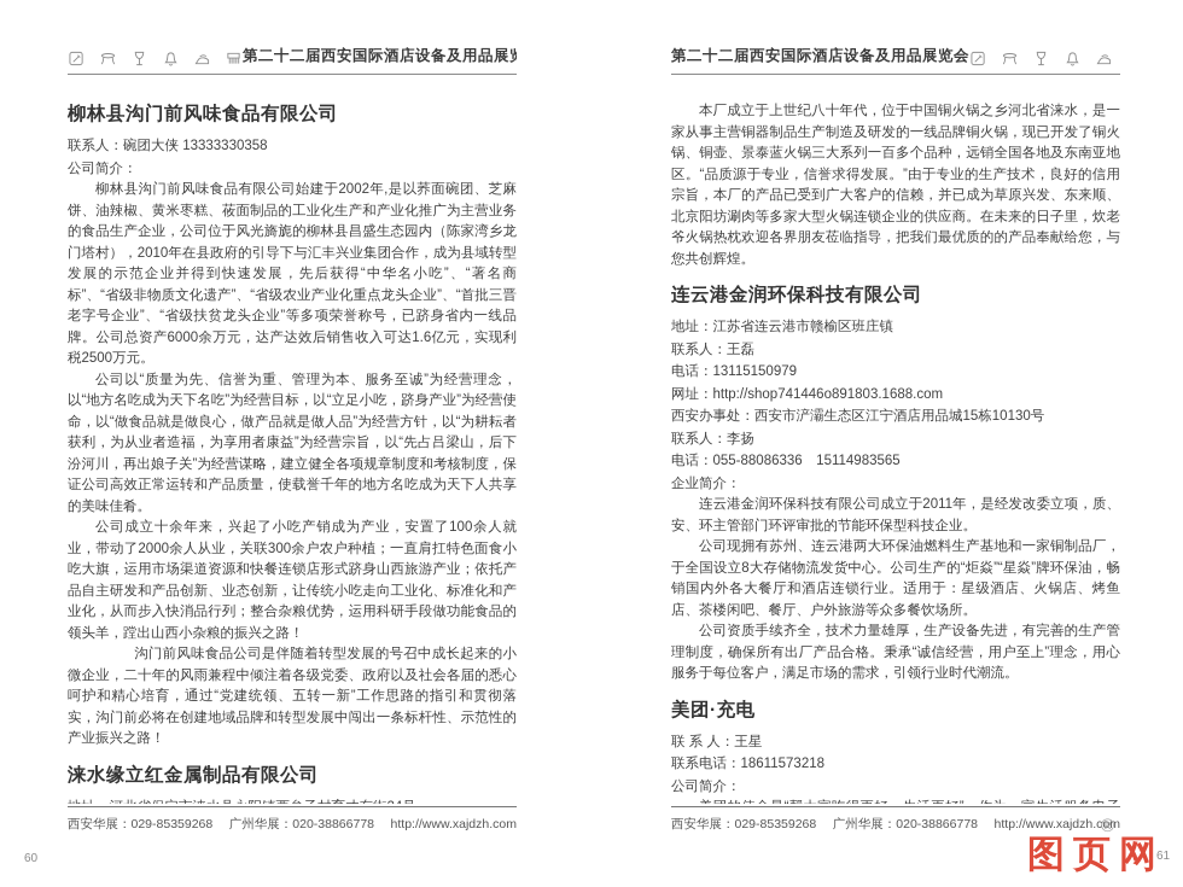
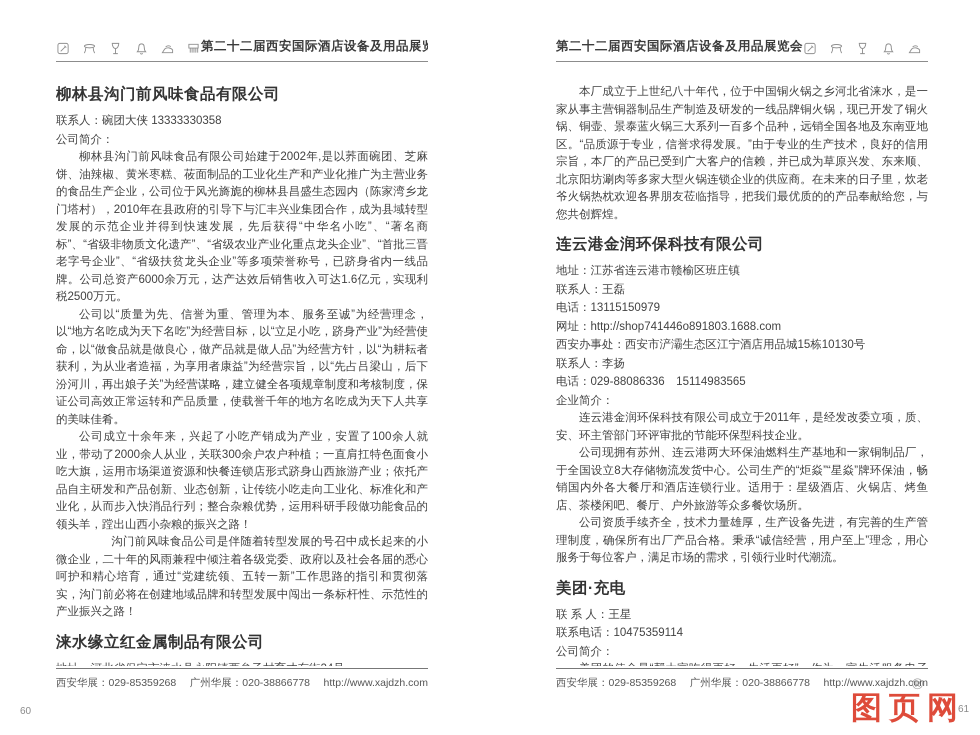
  第二十二届西安国际酒店设备及用品展
  柳林县沟门前风味食品有限公司
  联系人：碗团大侠 13333330358
  公司简介：
  柳林县沟门前风味食品有限公司始建于2002年,是以荞面碗团、芝麻饼、油辣椒、黄米枣糕、莜面制品的工业化生产和产业化推广为主营业务的食品生产企业，公司位于风光旖旎的柳林县昌盛生态园内（陈家湾乡龙门塔村），2010年在县政府的引导下与汇丰兴业集团合作，成为县域转型发展的示范企业并得到快速发展，先后获得“中华名小吃”、“著名商标”、“省级非物质文化遗产”、“省级农业产业化重点龙头企业”、“首批三晋老字号企业”、“省级扶贫龙头企业”等多项荣誉称号，已跻身省内一线品牌。公司总资产6000余万元，达产达效后销售收入可达1.6亿元，实现利税2500万元。
  公司以“质量为先、信誉为重、管理为本、服务至诚”为经营理念，以“地方名吃成为天下名吃”为经营目标，以“立足小吃，跻身产业”为经营使命，以“做食品就是做良心，做产品就是做人品”为经营方针，以“为耕耘者获利，为从业者造福，为享用者康益”为经营宗旨，以“先占吕梁山，后下汾河川，再出娘子关”为经营谋略，建立健全各项规章制度和考核制度，保证公司高效正常运转和产品质量，使载誉千年的地方名吃成为天下人共享的美味佳肴。
  公司成立十余年来，兴起了小吃产销成为产业，安置了100余人就业，带动了2000余人从业，关联300余户农户种植；一直肩扛特色面食小吃大旗，运用市场渠道资源和快餐连锁店形式跻身山西旅游产业；依托产品自主研发和产品创新、业态创新，让传统小吃走向工业化、标准化和产业化，从而步入快消品行列；整合杂粮优势，运用科研手段做功能食品的领头羊，蹚出山西小杂粮的振兴之路！
  沟门前风味食品公司是伴随着转型发展的号召中成长起来的小微企业，二十年的风雨兼程中倾注着各级党委、政府以及社会各届的悉心呵护和精心培育，通过“党建统领、五转一新”工作思路的指引和贯彻落实，沟门前必将在创建地域品牌和转型发展中闯出一条标杆性、示范性的产业振兴之路！
  涞水缘立红金属制品有限公司
  第二十二届西安国际酒店设备及用品展览会
  本厂成立于上世纪八十年代，位于中国铜火锅之乡河北省涞水，是一家从事主营铜器制品生产制造及研发的一线品牌铜火锅，现已开发了铜火锅、铜壶、景泰蓝火锅三大系列一百多个品种，远销全国各地及东南亚地区。“品质源于专业，信誉求得发展。”由于专业的生产技术，良好的信用宗旨，本厂的产品已受到广大客户的信赖，并已成为草原兴发、东来顺、北京阳坊涮肉等多家大型火锅连锁企业的供应商。在未来的日子里，炊老爷火锅热枕欢迎各界朋友莅临指导，把我们最优质的的产品奉献给您，与您共创辉煌。
  连云港金润环保科技有限公司
  地址：江苏省连云港市赣榆区班庄镇
  联系人：王磊
  电话：13115150979
  网址：http://shop741446o891803.1688.com
  西安办事处：西安市浐灞生态区江宁酒店用品城15栋10130号
  联系人：李扬
- 电话：055-88086336 15114983565
+ 电话：029-88086336 15114983565
  企业简介：
  连云港金润环保科技有限公司成立于2011年，是经发改委立项，质、安、环主管部门环评审批的节能环保型科技企业。
  公司现拥有苏州、连云港两大环保油燃料生产基地和一家铜制品厂，于全国设立8大存储物流发货中心。公司生产的“炬焱”“星焱”牌环保油，畅销国内外各大餐厅和酒店连锁行业。适用于：星级酒店、火锅店、烤鱼店、茶楼闲吧、餐厅、户外旅游等众多餐饮场所。
  公司资质手续齐全，技术力量雄厚，生产设备先进，有完善的生产管理制度，确保所有出厂产品合格。秉承“诚信经营，用户至上”理念，用心服务于每位客户，满足市场的需求，引领行业时代潮流。
  美团·充电
  联 系 人：王星
- 联系电话：18611573218
+ 联系电话：10475359114
  公司简介：
  西安华展：029-85359268
  广州华展：020-38866778
  http://www.xajdzh.com
  西安华展：029-85359268
  广州华展：020-38866778
  http://www.xajdzh.com
  60
  61
  ®
  图页网
